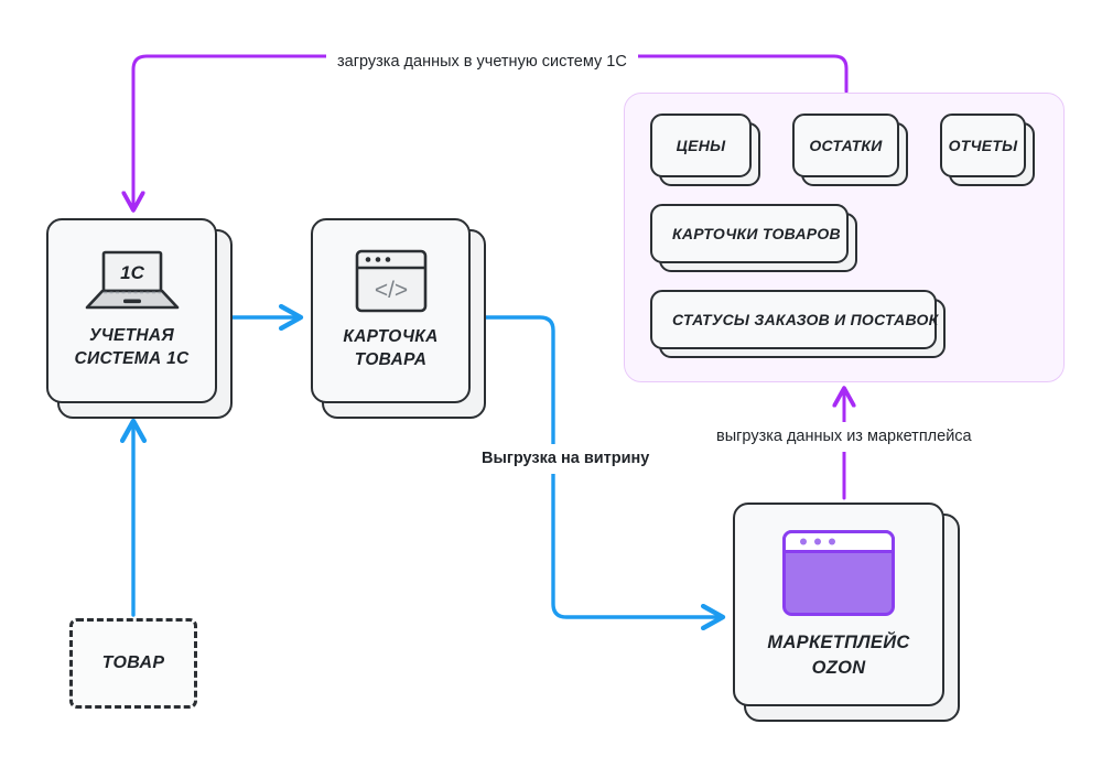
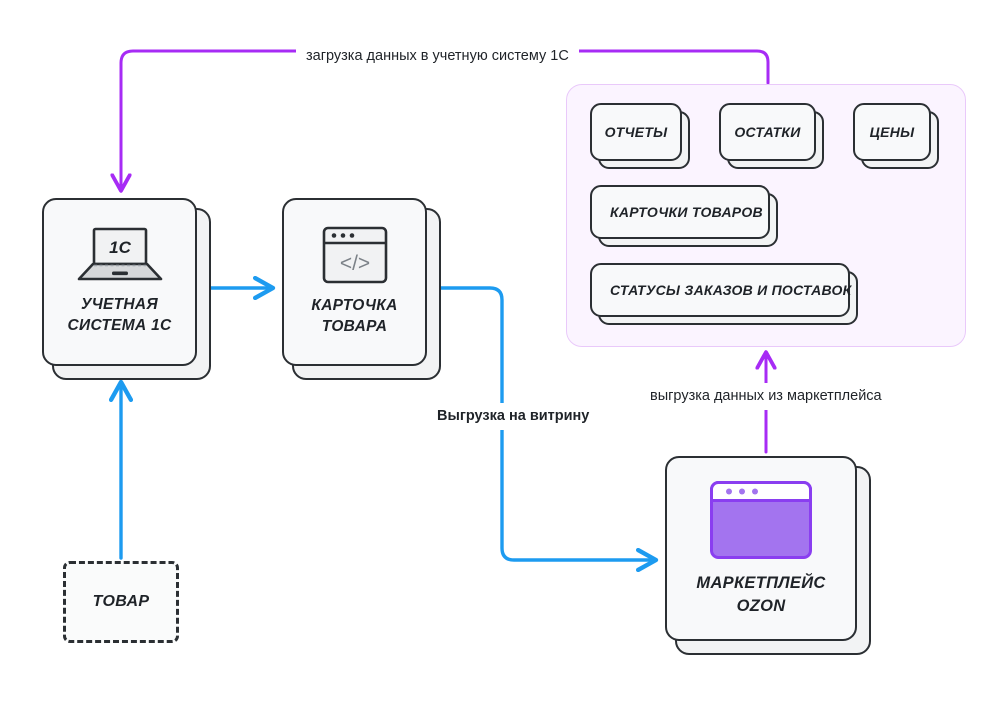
- ЦЕНЫ
+ ОТЧЕТЫ
  ОСТАТКИ
- ОТЧЕТЫ
+ ЦЕНЫ
  КАРТОЧКИ ТОВАРОВ
  СТАТУСЫ ЗАКАЗОВ И ПОСТАВОК
  1C
  УЧЕТНАЯ
  СИСТЕМА 1С
  </>
  КАРТОЧКА
  ТОВАРА
  МАРКЕТПЛЕЙС
  OZON
  ТОВАР
  загрузка данных в учетную систему 1С
  Выгрузка на витрину
  выгрузка данных из маркетплейса
